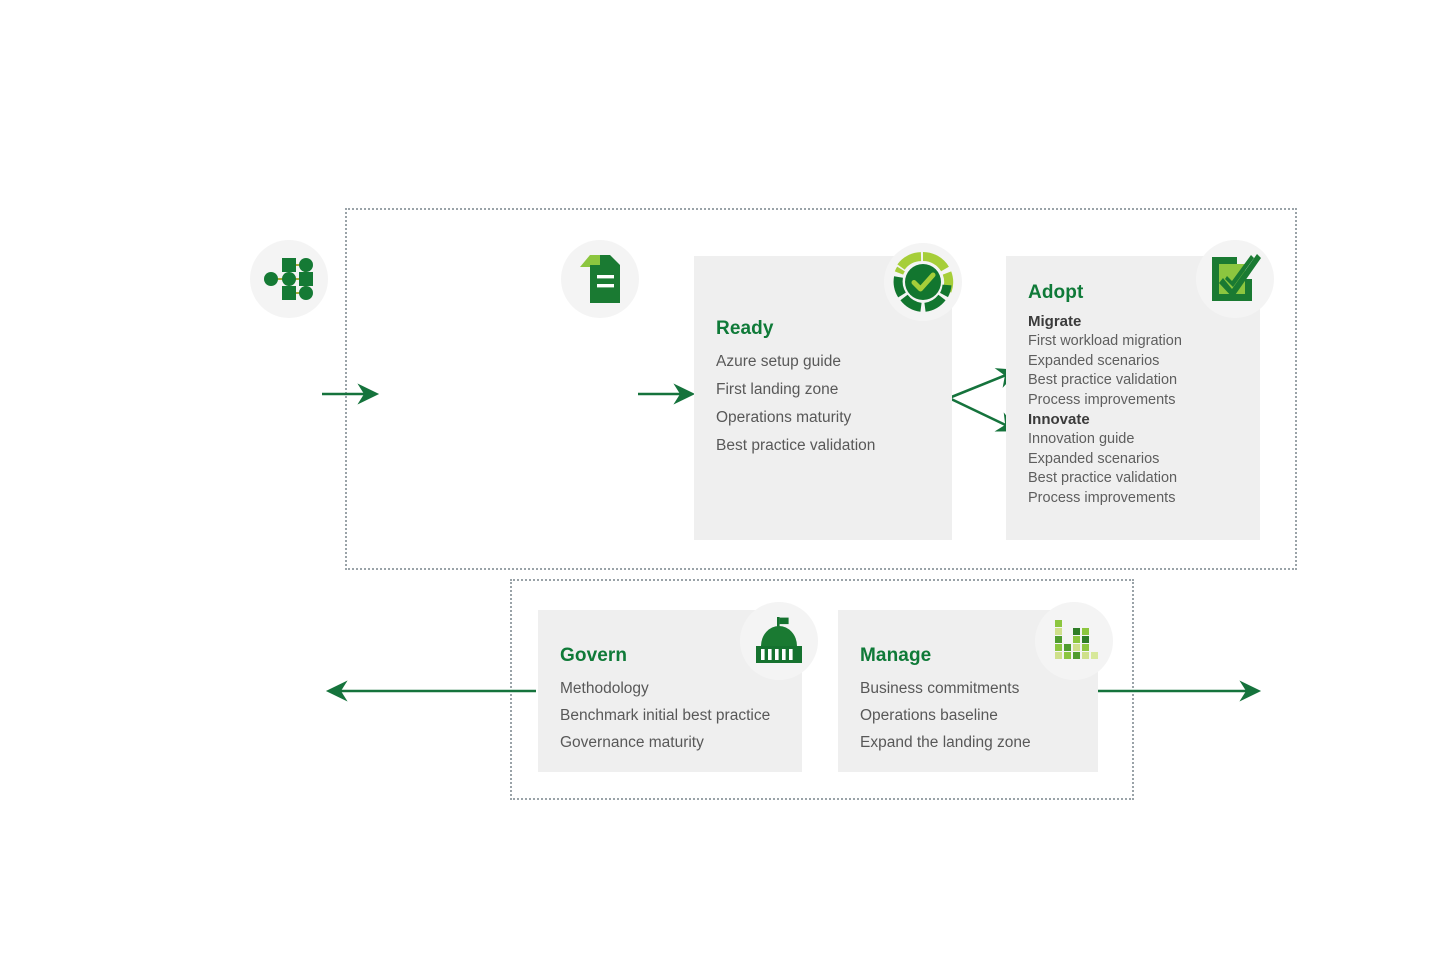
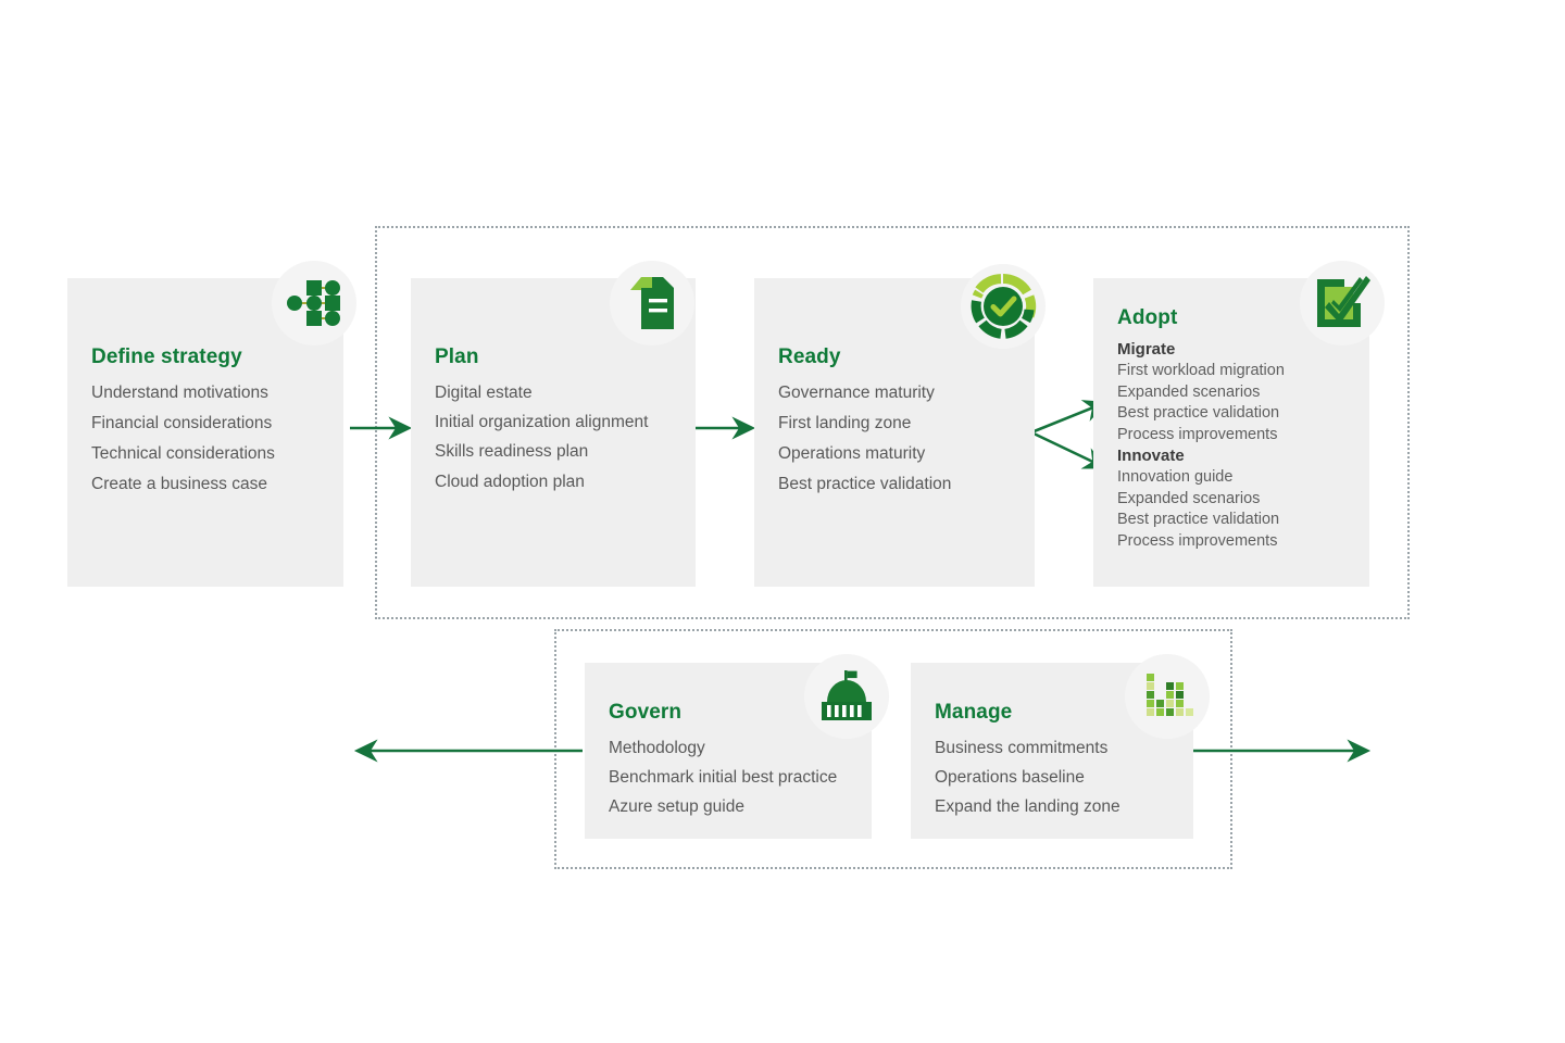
+ Define strategy
+ Understand motivations
+ Financial considerations
+ Technical considerations
+ Create a business case
+ Plan
+ Digital estate
+ Initial organization alignment
+ Skills readiness plan
+ Cloud adoption plan
  Ready
- Azure setup guide
+ Governance maturity
  First landing zone
  Operations maturity
  Best practice validation
  Adopt
  Migrate
  First workload migration
  Expanded scenarios
  Best practice validation
  Process improvements
  Innovate
  Innovation guide
  Expanded scenarios
  Best practice validation
  Process improvements
  Govern
  Methodology
  Benchmark initial best practice
- Governance maturity
+ Azure setup guide
  Manage
  Business commitments
  Operations baseline
  Expand the landing zone
